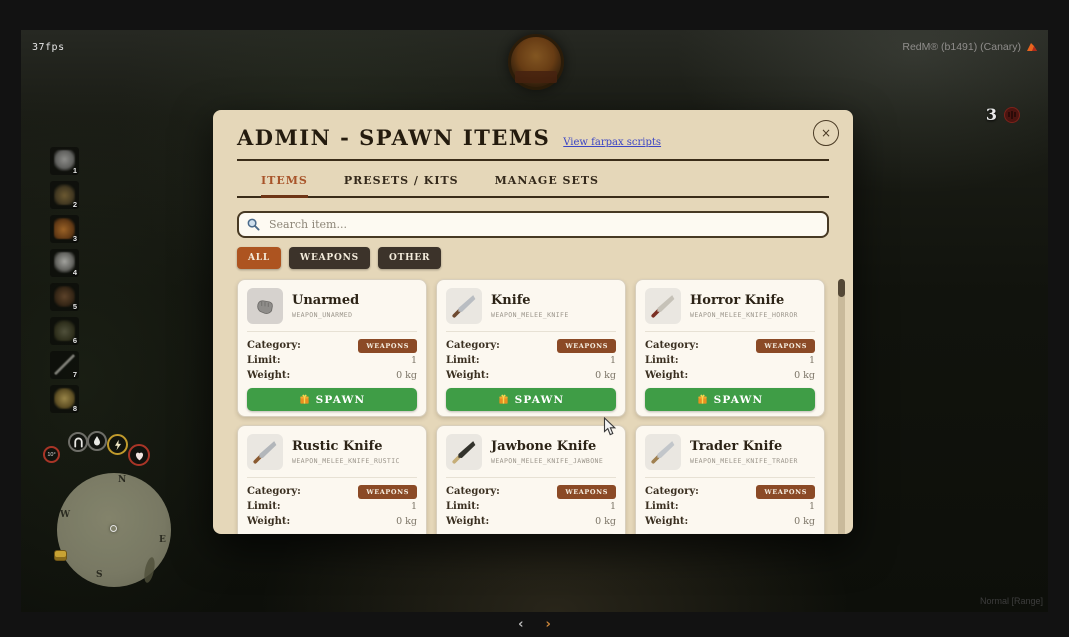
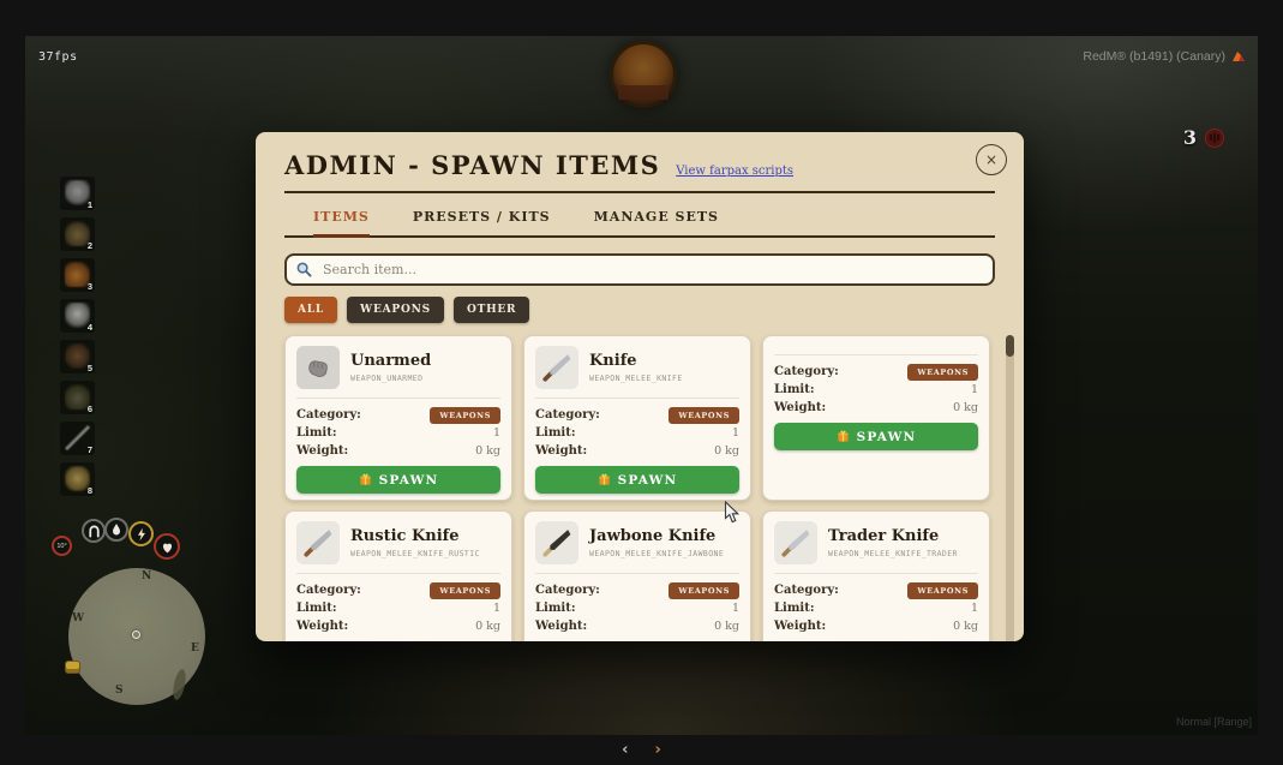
  37fps
  RedM® (b1491) (Canary)
  3
  Normal [Range]
  1
  2
  3
  4
  5
  6
  7
  8
  N
  W
  E
  S
  ADMIN - SPAWN ITEMS
  View farpax scripts
  ×
  ITEMS
  PRESETS / KITS
  MANAGE SETS
  Search item...
  ALL
  WEAPONS
  OTHER
  Unarmed
  WEAPON_UNARMED
  Category:
  WEAPONS
  Limit:
  1
  Weight:
  0 kg
  SPAWN
  Knife
  WEAPON_MELEE_KNIFE
  Category:
  WEAPONS
  Limit:
  1
  Weight:
  0 kg
  SPAWN
- Horror Knife
- WEAPON_MELEE_KNIFE_HORROR
  Category:
  WEAPONS
  Limit:
  1
  Weight:
  0 kg
  SPAWN
  Rustic Knife
  WEAPON_MELEE_KNIFE_RUSTIC
  Category:
  WEAPONS
  Limit:
  1
  Weight:
  0 kg
  Jawbone Knife
  WEAPON_MELEE_KNIFE_JAWBONE
  Category:
  WEAPONS
  Limit:
  1
  Weight:
  0 kg
  Trader Knife
  WEAPON_MELEE_KNIFE_TRADER
  Category:
  WEAPONS
  Limit:
  1
  Weight:
  0 kg
  ‹
  ›
